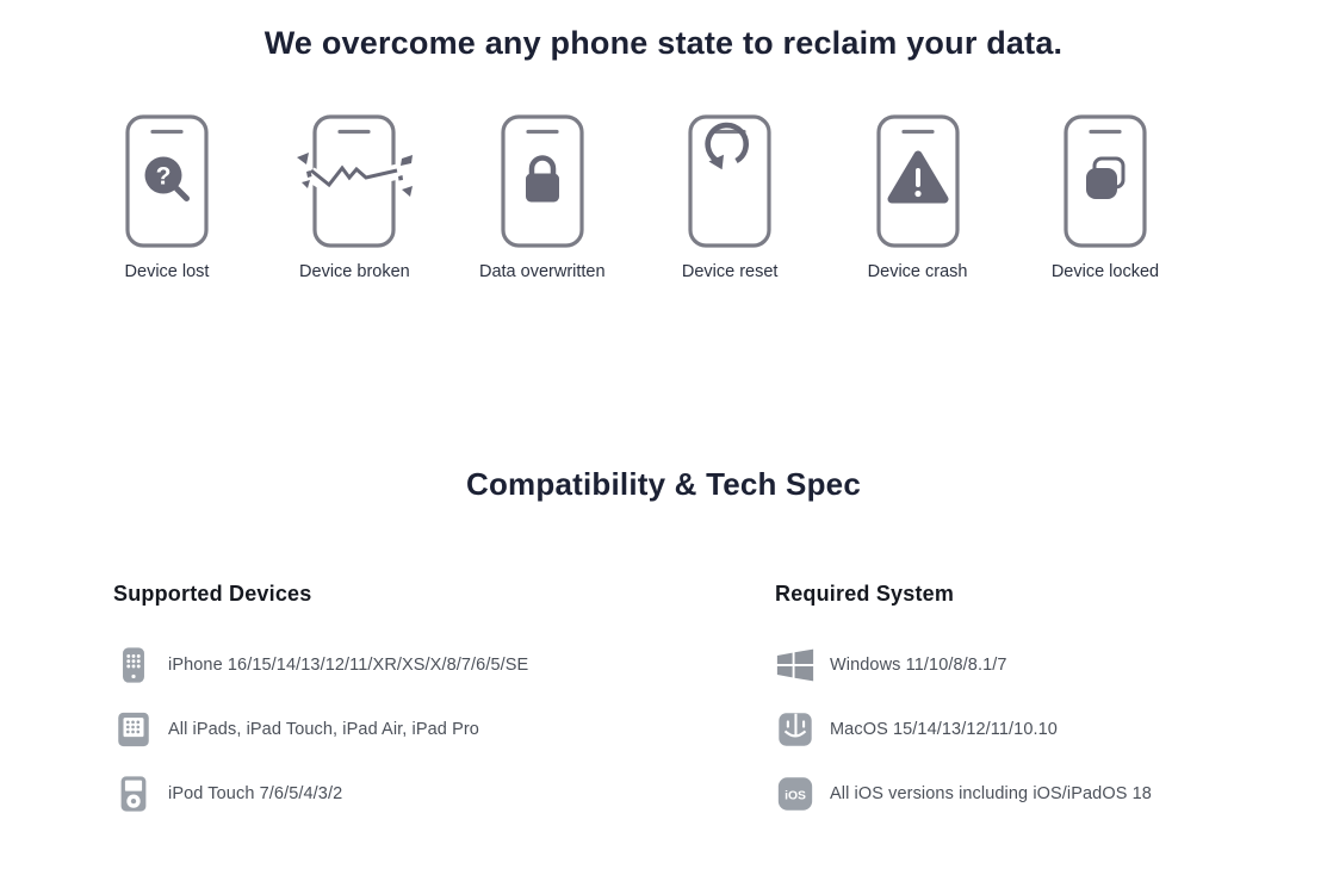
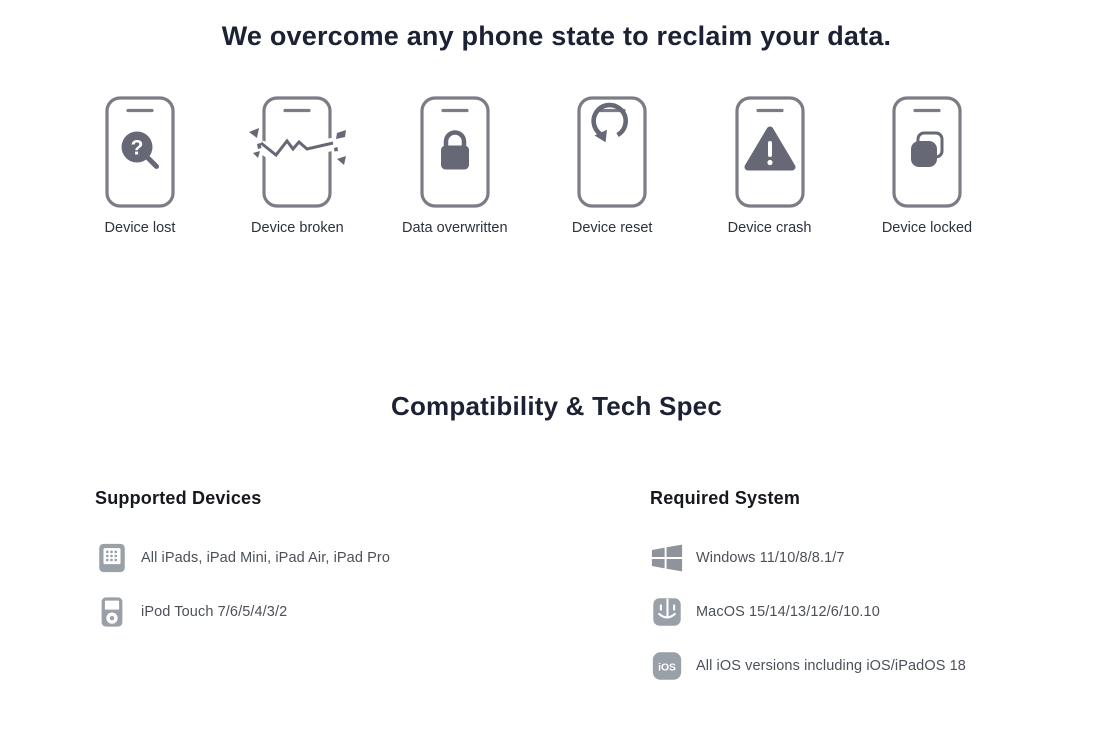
  We overcome any phone state to reclaim your data.
  ?
  Device lost
  Device broken
  Data overwritten
  Device reset
  Device crash
  Device locked
  Compatibility & Tech Spec
  Supported Devices
- iPhone 16/15/14/13/12/11/XR/XS/X/8/7/6/5/SE
- All iPads, iPad Touch, iPad Air, iPad Pro
+ All iPads, iPad Mini, iPad Air, iPad Pro
  iPod Touch 7/6/5/4/3/2
  Required System
  Windows 11/10/8/8.1/7
- MacOS 15/14/13/12/11/10.10
+ MacOS 15/14/13/12/6/10.10
  iOS
  All iOS versions including iOS/iPadOS 18
